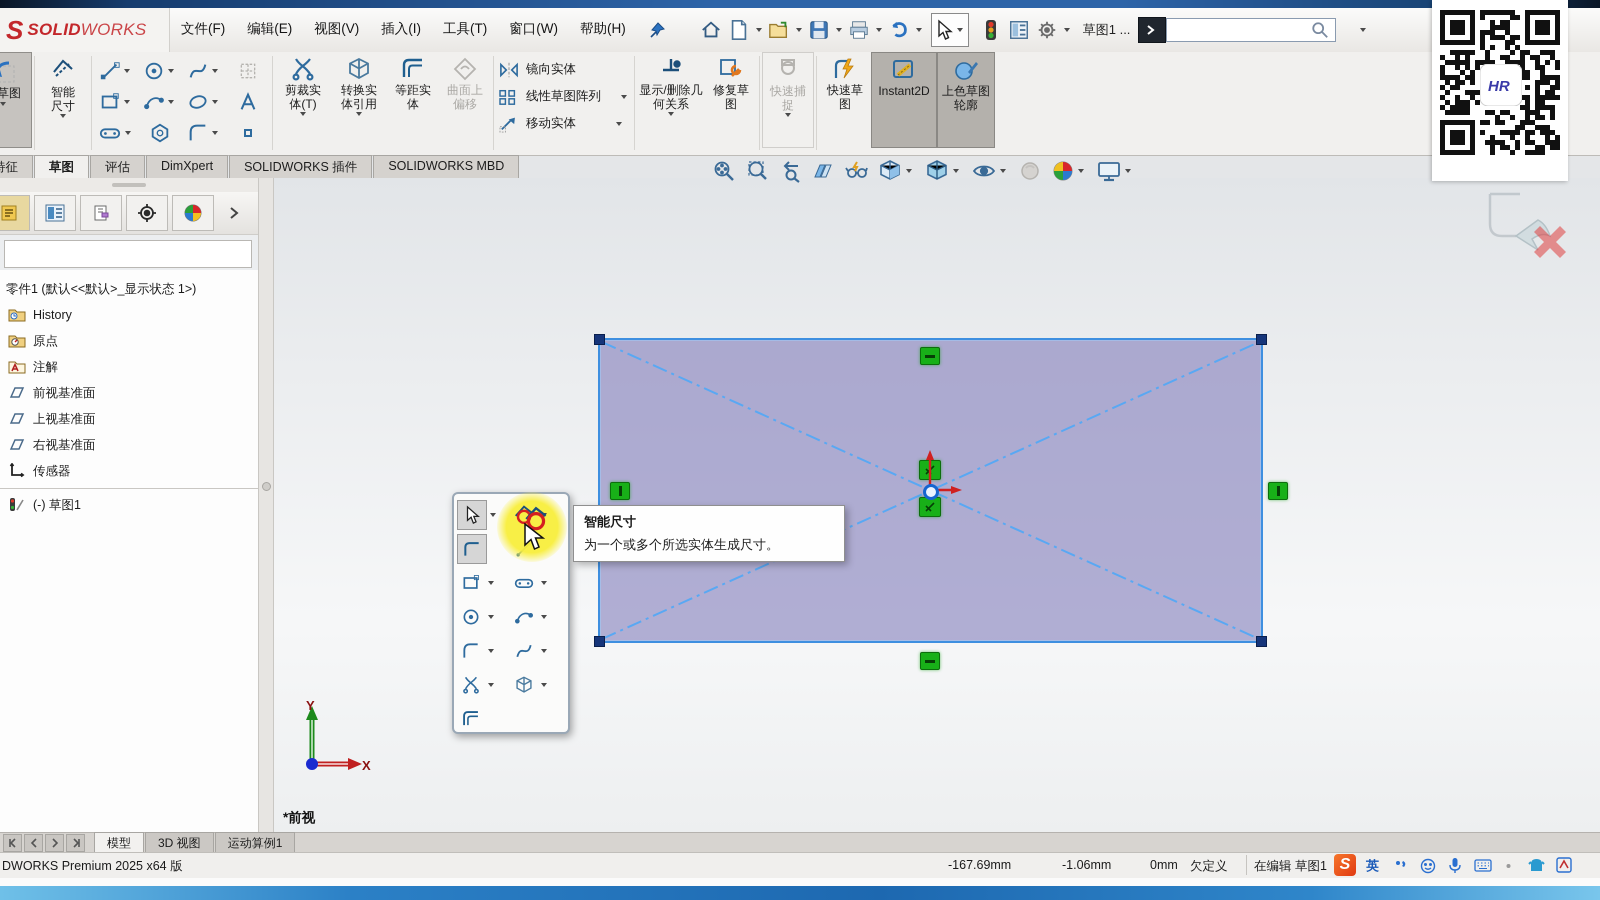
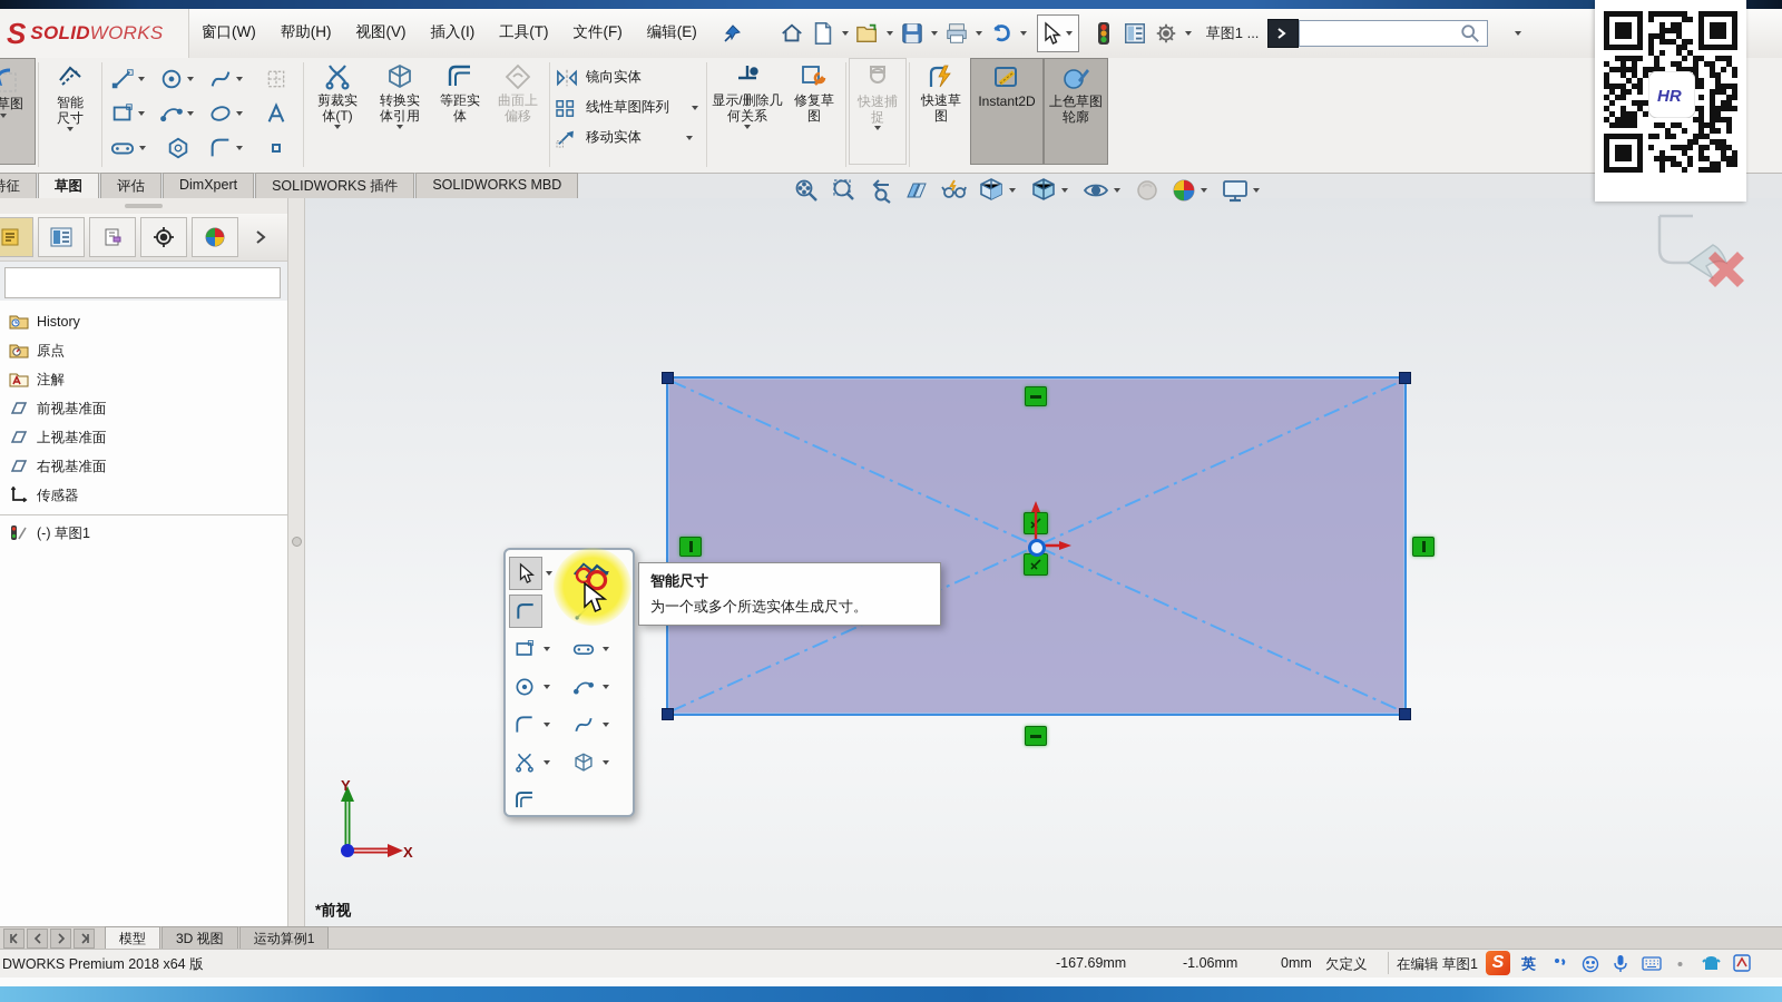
  S
  SOLIDWORKS
- 文件(F)
+ 窗口(W)
- 编辑(E)
+ 帮助(H)
  视图(V)
  插入(I)
  工具(T)
- 窗口(W)
+ 文件(F)
- 帮助(H)
+ 编辑(E)
  草图1 ...
  智能尺寸
  剪裁实体(T)
  转换实体引用
  等距实体
  曲面上偏移
  镜向实体
  线性草图阵列
  移动实体
  显示/删除几何关系
  修复草图
  快速捕捉
  快速草图
  Instant2D
  上色草图轮廓
  草图
  评估
  DimXpert
  SOLIDWORKS 插件
  SOLIDWORKS MBD
- 零件1 (默认<<默认>_显示状态 1>)
  History
  原点
  注解
  前视基准面
  上视基准面
  右视基准面
  传感器
  (-) 草图1
  Y
  X
  *前视
  智能尺寸
  为一个或多个所选实体生成尺寸。
  HR
  模型
  3D 视图
  运动算例1
- DWORKS Premium 2025 x64 版
+ DWORKS Premium 2018 x64 版
  -167.69mm
  -1.06mm
  0mm
  欠定义
  在编辑 草图1
  S
  英
